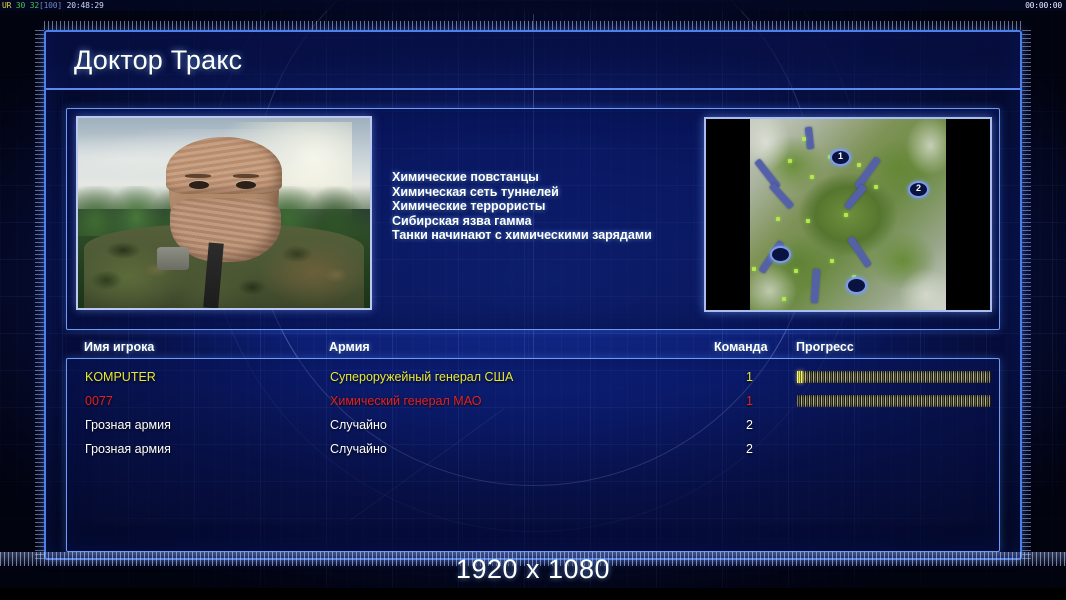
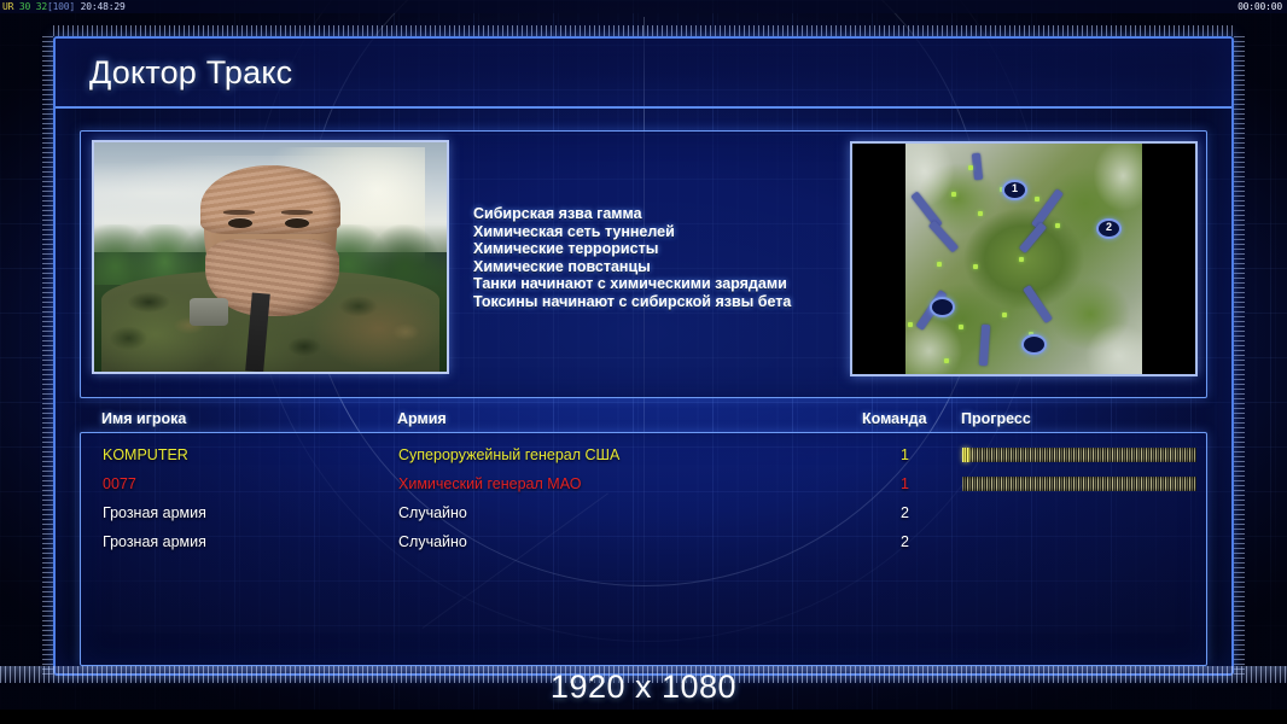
  UR 30 32[100] 20:48:29
  00:00:00
  Доктор Тракс
- Химические повстанцы
+ Сибирская язва гамма
  Химическая сеть туннелей
  Химические террористы
- Сибирская язва гамма
+ Химические повстанцы
  Танки начинают с химическими зарядами
+ Токсины начинают с сибирской язвы бета
  1
  2
  Имя игрока
  Армия
  Команда
  Прогресс
  KOMPUTER
  Супероружейный генерал США
  1
  0077
  Химический генерал МАО
  1
  Грозная армия
  Случайно
  2
  Грозная армия
  Случайно
  2
  1920 x 1080
